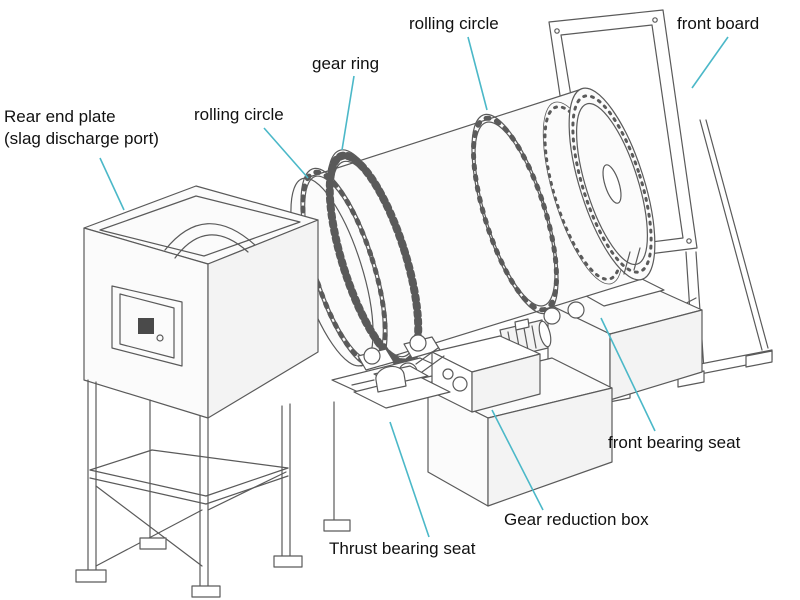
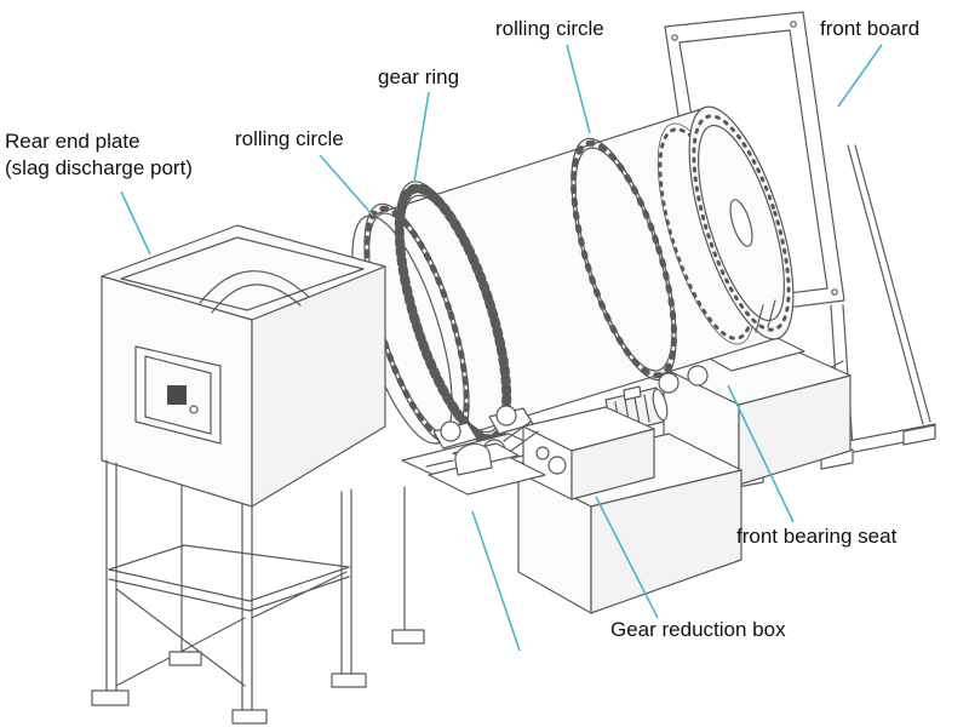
  Rear end plate
  (slag discharge port)
  rolling circle
  gear ring
  rolling circle
  front board
  front bearing seat
  Gear reduction box
- Thrust bearing seat
